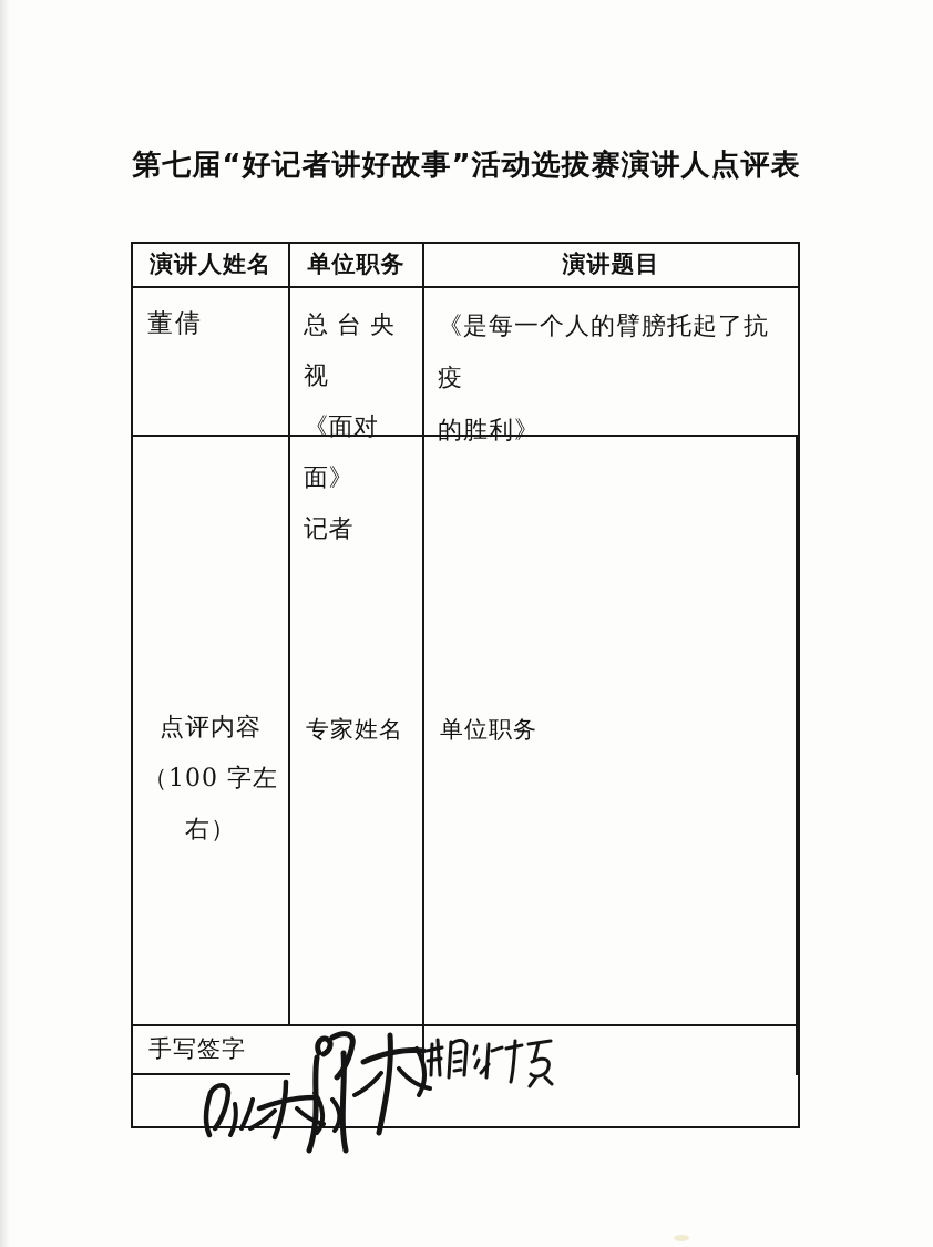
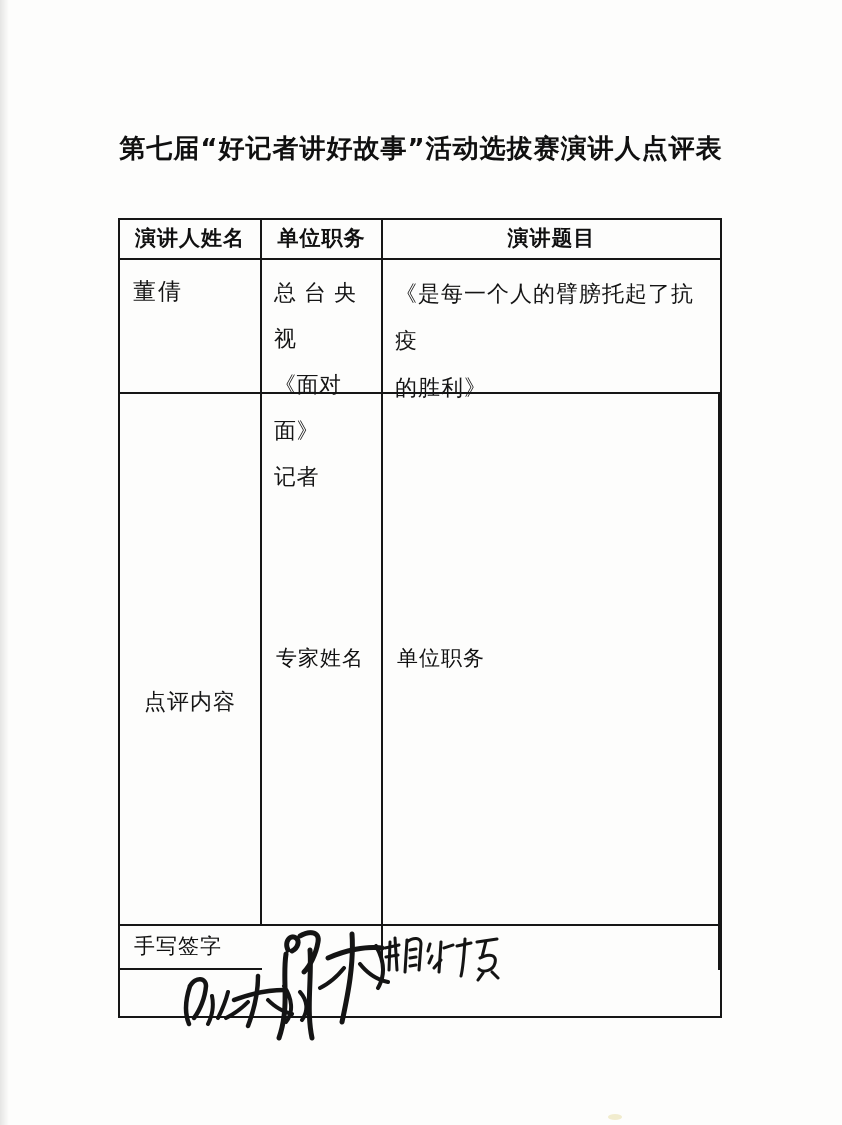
  第七届“好记者讲好故事”活动选拔赛演讲人点评表
  演讲人姓名
  单位职务
  演讲题目
  董倩
  总 台 央 视
  《面对面》
  记者
  《是每一个人的臂膀托起了抗疫
  的胜利》
  点评内容
- （100 字左右）
  专家姓名
  单位职务
  手写签字
